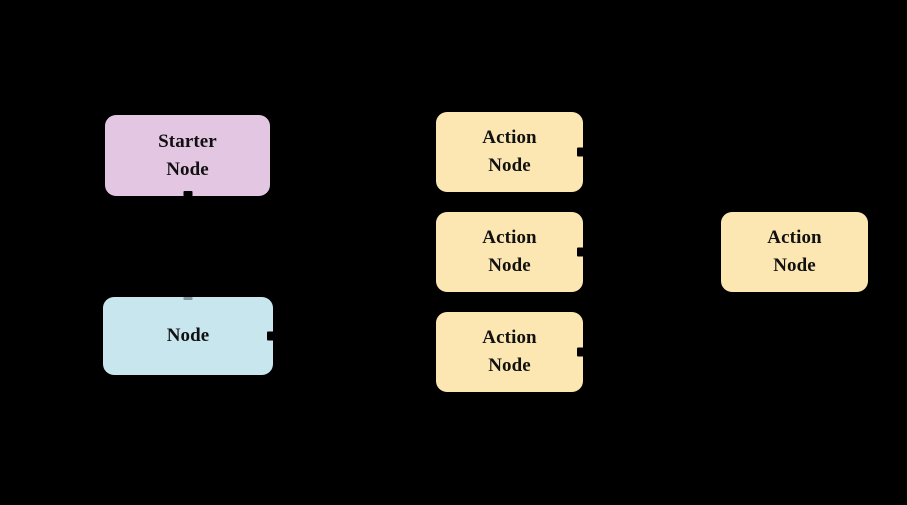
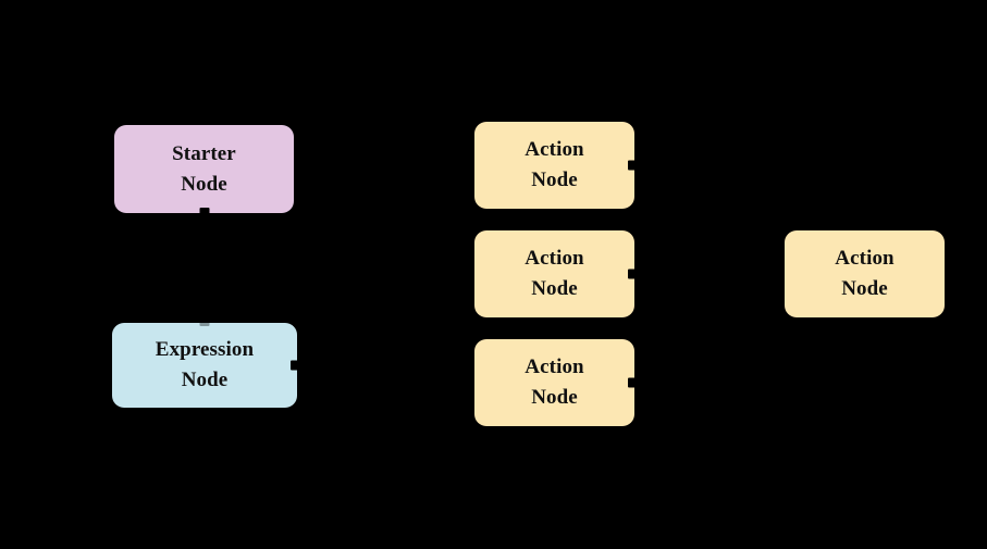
  Starter
  Node
+ Expression
  Node
  Action
  Node
  Action
  Node
  Action
  Node
  Action
  Node
